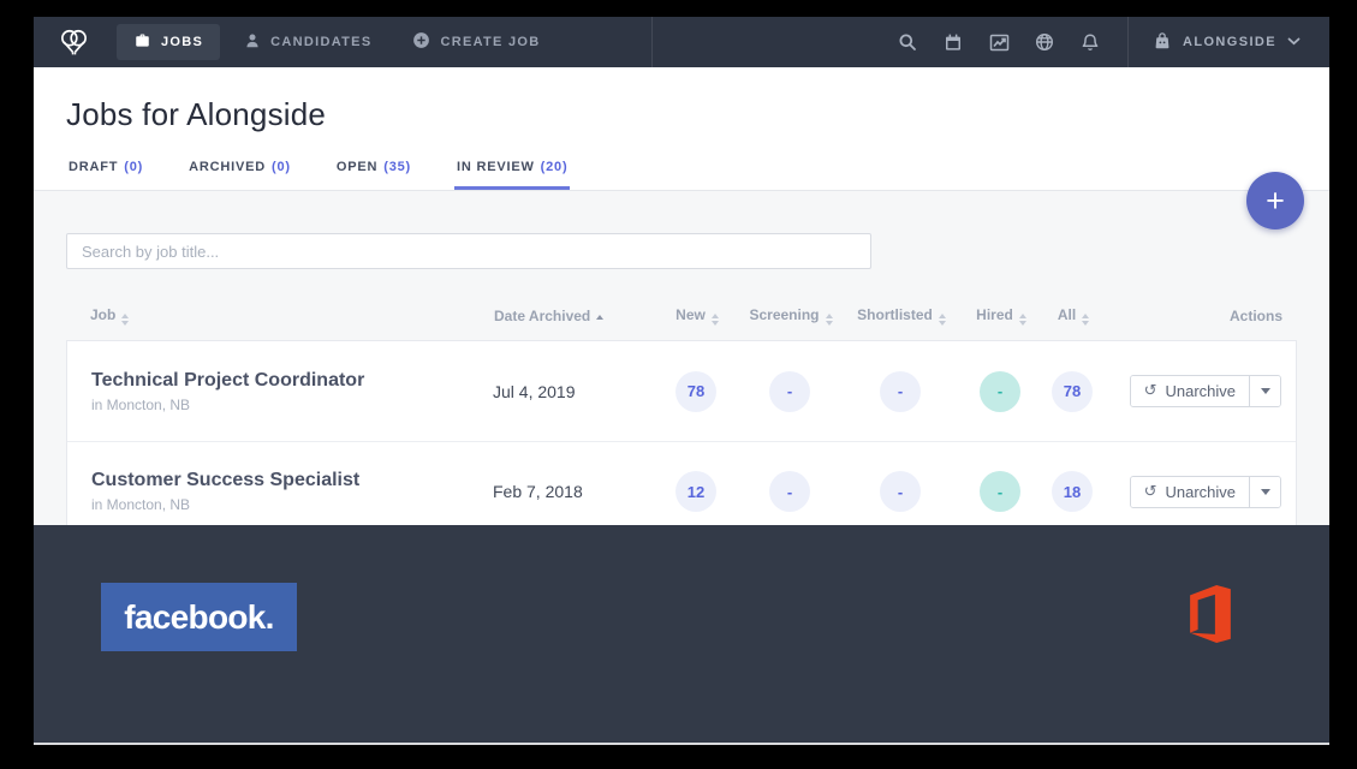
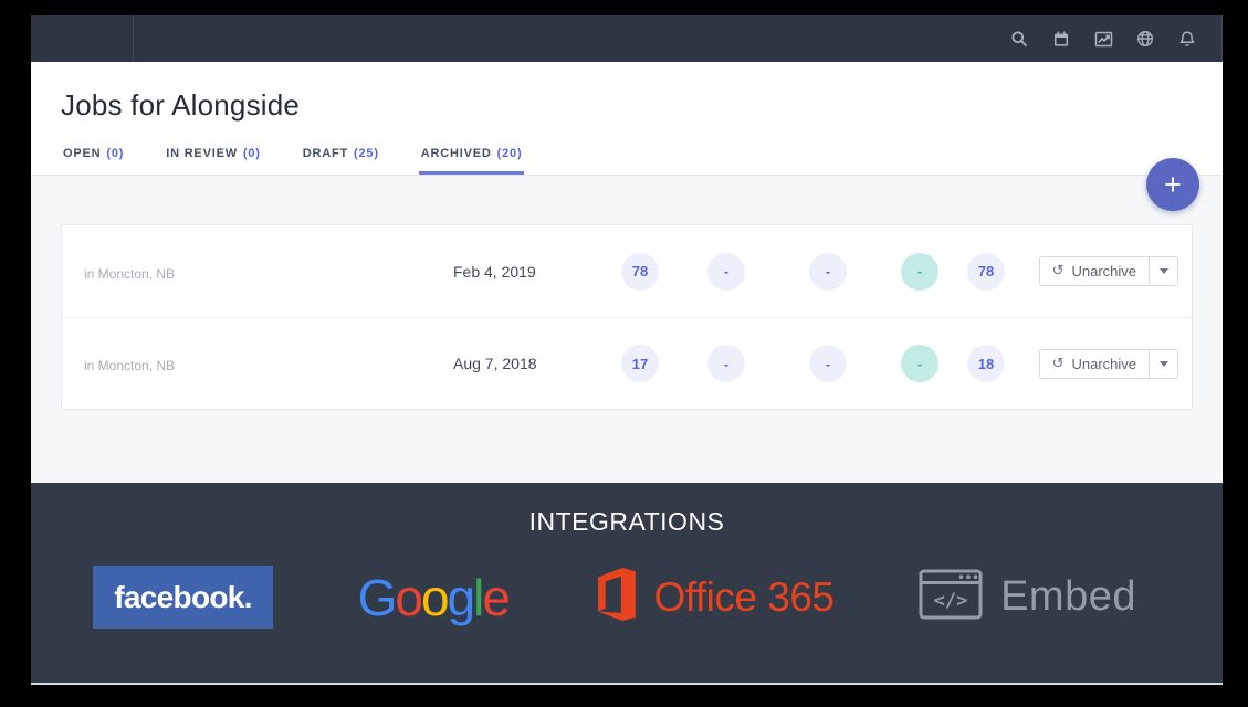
- JOBS
- CANDIDATES
- CREATE JOB
- ALONGSIDE
  Jobs for Alongside
- DRAFT
+ OPEN
  (0)
- ARCHIVED
+ IN REVIEW
  (0)
- OPEN
+ DRAFT
- (35)
+ (25)
- IN REVIEW
+ ARCHIVED
  (20)
- Search by job title...
- Job
- Date Archived
- New
- Screening
- Shortlisted
- Hired
- All
- Actions
- Technical Project Coordinator
  in Moncton, NB
- Jul 4, 2019
+ Feb 4, 2019
  78
  -
  -
  -
  78
  ↺
  Unarchive
- Customer Success Specialist
  in Moncton, NB
- Feb 7, 2018
+ Aug 7, 2018
- 12
+ 17
  -
  -
  -
  18
  ↺
  Unarchive
  +
+ INTEGRATIONS
  facebook.
+ Google
+ Office 365
+ </>
+ Embed
